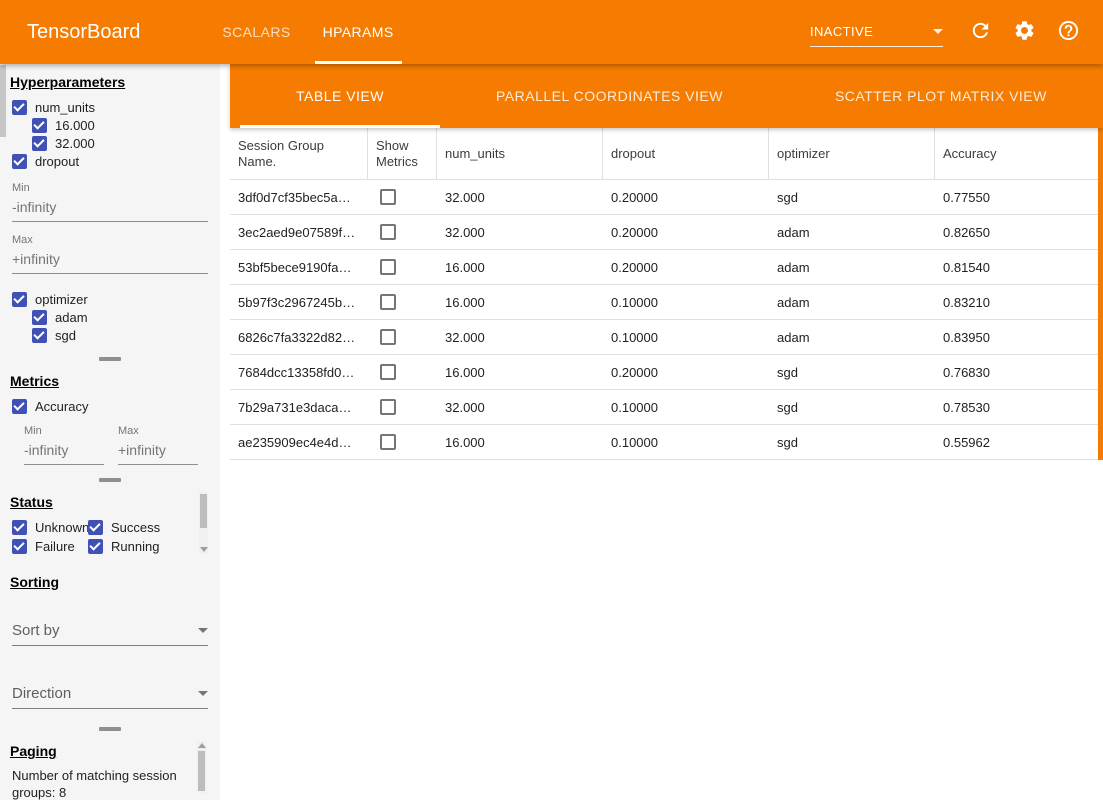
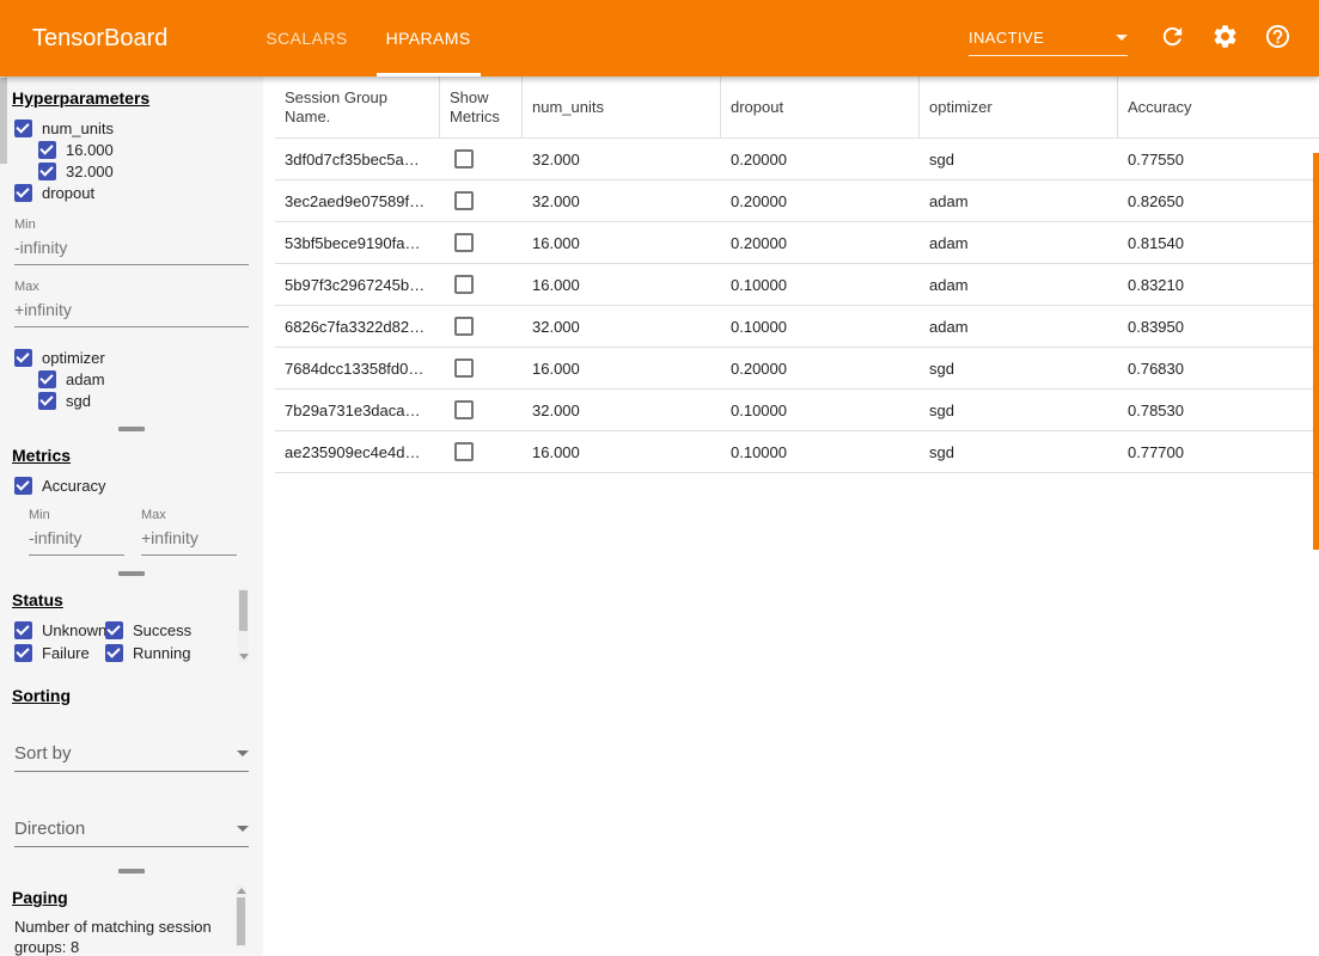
  TensorBoard
  SCALARS
  HPARAMS
  INACTIVE
  Hyperparameters
  num_units
  16.000
  32.000
  dropout
  Min
  -infinity
  Max
  +infinity
  optimizer
  adam
  sgd
  Metrics
  Accuracy
  Min
  -infinity
  Max
  +infinity
  Status
  Unknown
  Success
  Failure
  Running
  Sorting
  Sort by
  Direction
  Paging
  Number of matching session groups: 8
- TABLE VIEW
- PARALLEL COORDINATES VIEW
- SCATTER PLOT MATRIX VIEW
  Session Group Name.
  Show Metrics
  num_units
  dropout
  optimizer
  Accuracy
  3df0d7cf35bec5a…
  32.000
  0.20000
  sgd
  0.77550
  3ec2aed9e07589f…
  32.000
  0.20000
  adam
  0.82650
  53bf5bece9190fa…
  16.000
  0.20000
  adam
  0.81540
  5b97f3c2967245b…
  16.000
  0.10000
  adam
  0.83210
  6826c7fa3322d82…
  32.000
  0.10000
  adam
  0.83950
  7684dcc13358fd0…
  16.000
  0.20000
  sgd
  0.76830
  7b29a731e3daca…
  32.000
  0.10000
  sgd
  0.78530
  ae235909ec4e4d…
  16.000
  0.10000
  sgd
- 0.55962
+ 0.77700
